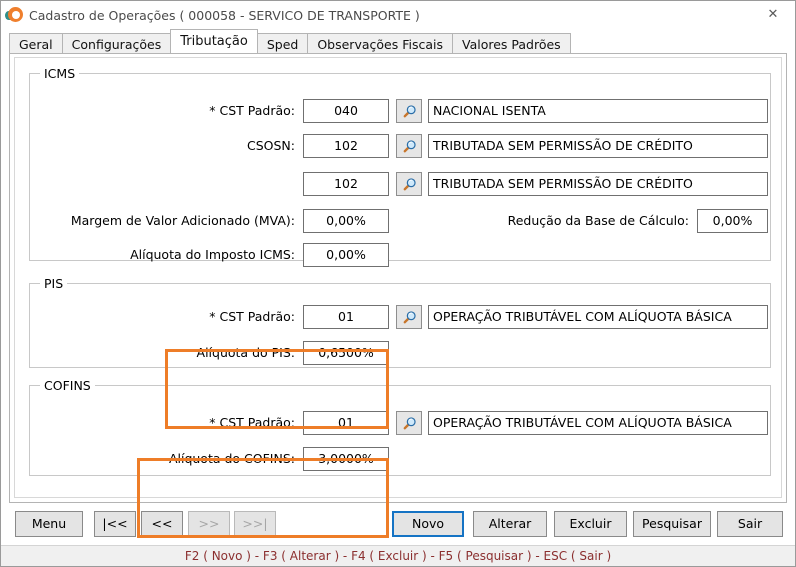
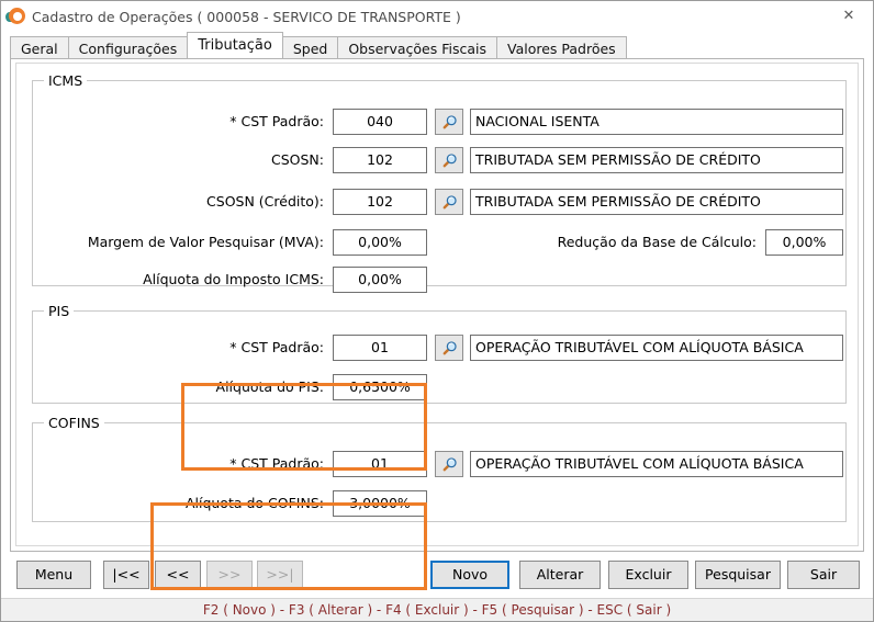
  Cadastro de Operações ( 000058 - SERVICO DE TRANSPORTE )
  ✕
  Geral
  Configurações
  Tributação
  Sped
  Observações Fiscais
  Valores Padrões
  ICMS
  * CST Padrão:
  040
  NACIONAL ISENTA
  CSOSN:
  102
  TRIBUTADA SEM PERMISSÃO DE CRÉDITO
+ CSOSN (Crédito):
  102
  TRIBUTADA SEM PERMISSÃO DE CRÉDITO
- Margem de Valor Adicionado (MVA):
+ Margem de Valor Pesquisar (MVA):
  0,00%
  Redução da Base de Cálculo:
  0,00%
  Alíquota do Imposto ICMS:
  0,00%
  PIS
  * CST Padrão:
  01
  OPERAÇÃO TRIBUTÁVEL COM ALÍQUOTA BÁSICA
  Alíquota do PIS:
  0,6500%
  COFINS
  * CST Padrão:
  01
  OPERAÇÃO TRIBUTÁVEL COM ALÍQUOTA BÁSICA
  Alíquota do COFINS:
  3,0000%
  Menu
  |<<
  <<
  >>
  >>|
  Novo
  Alterar
  Excluir
  Pesquisar
  Sair
  F2 ( Novo ) - F3 ( Alterar ) - F4 ( Excluir ) - F5 ( Pesquisar ) - ESC ( Sair )
